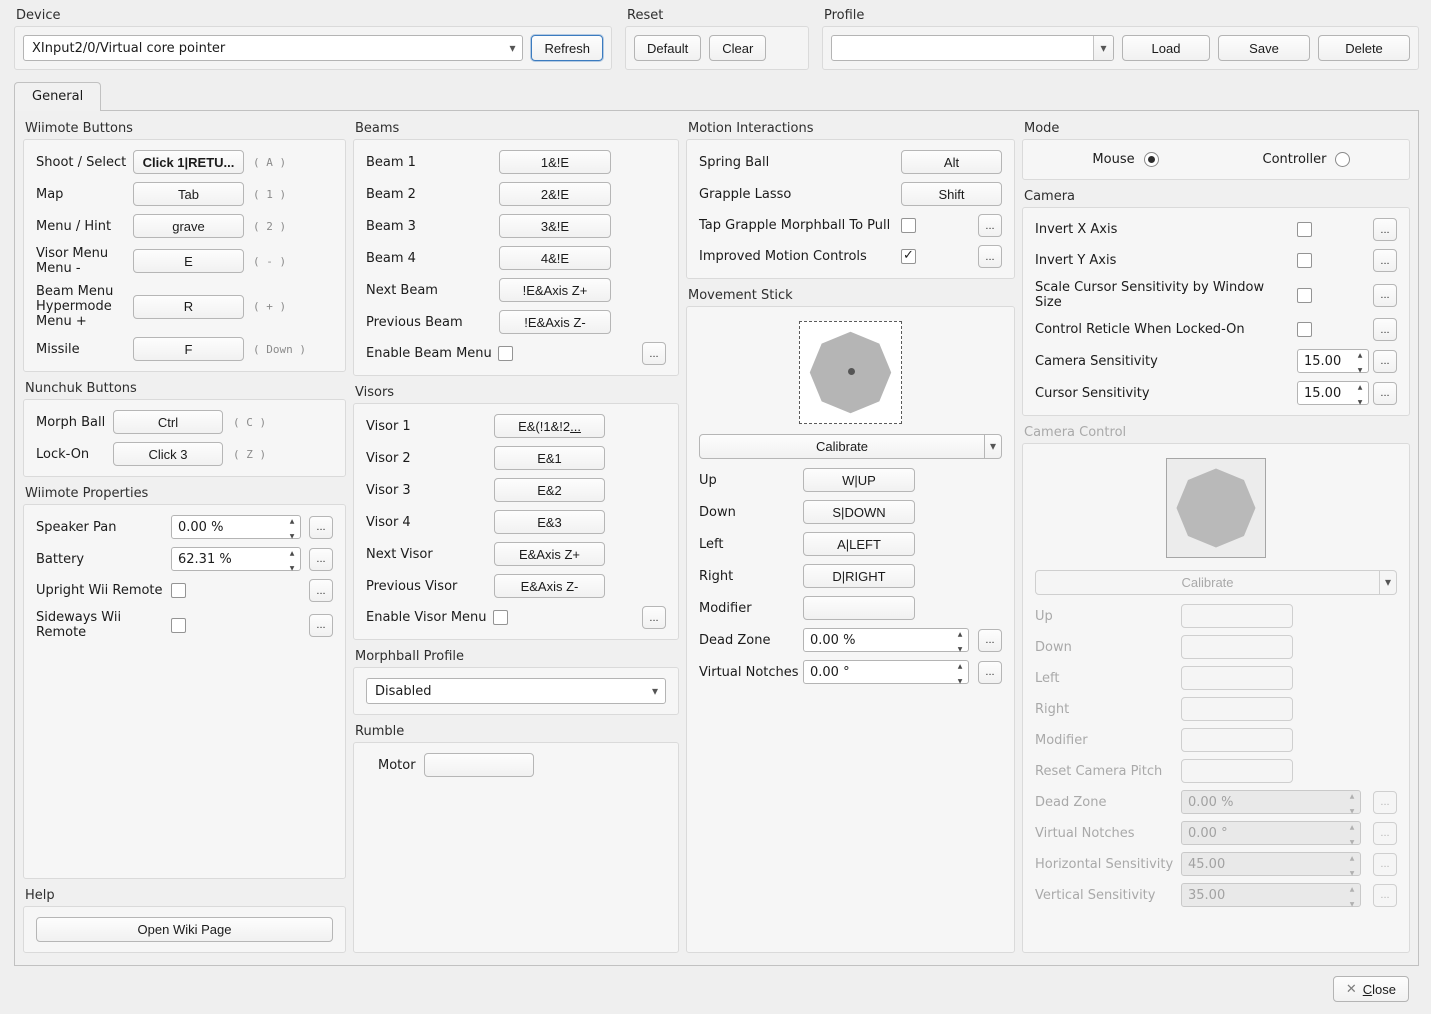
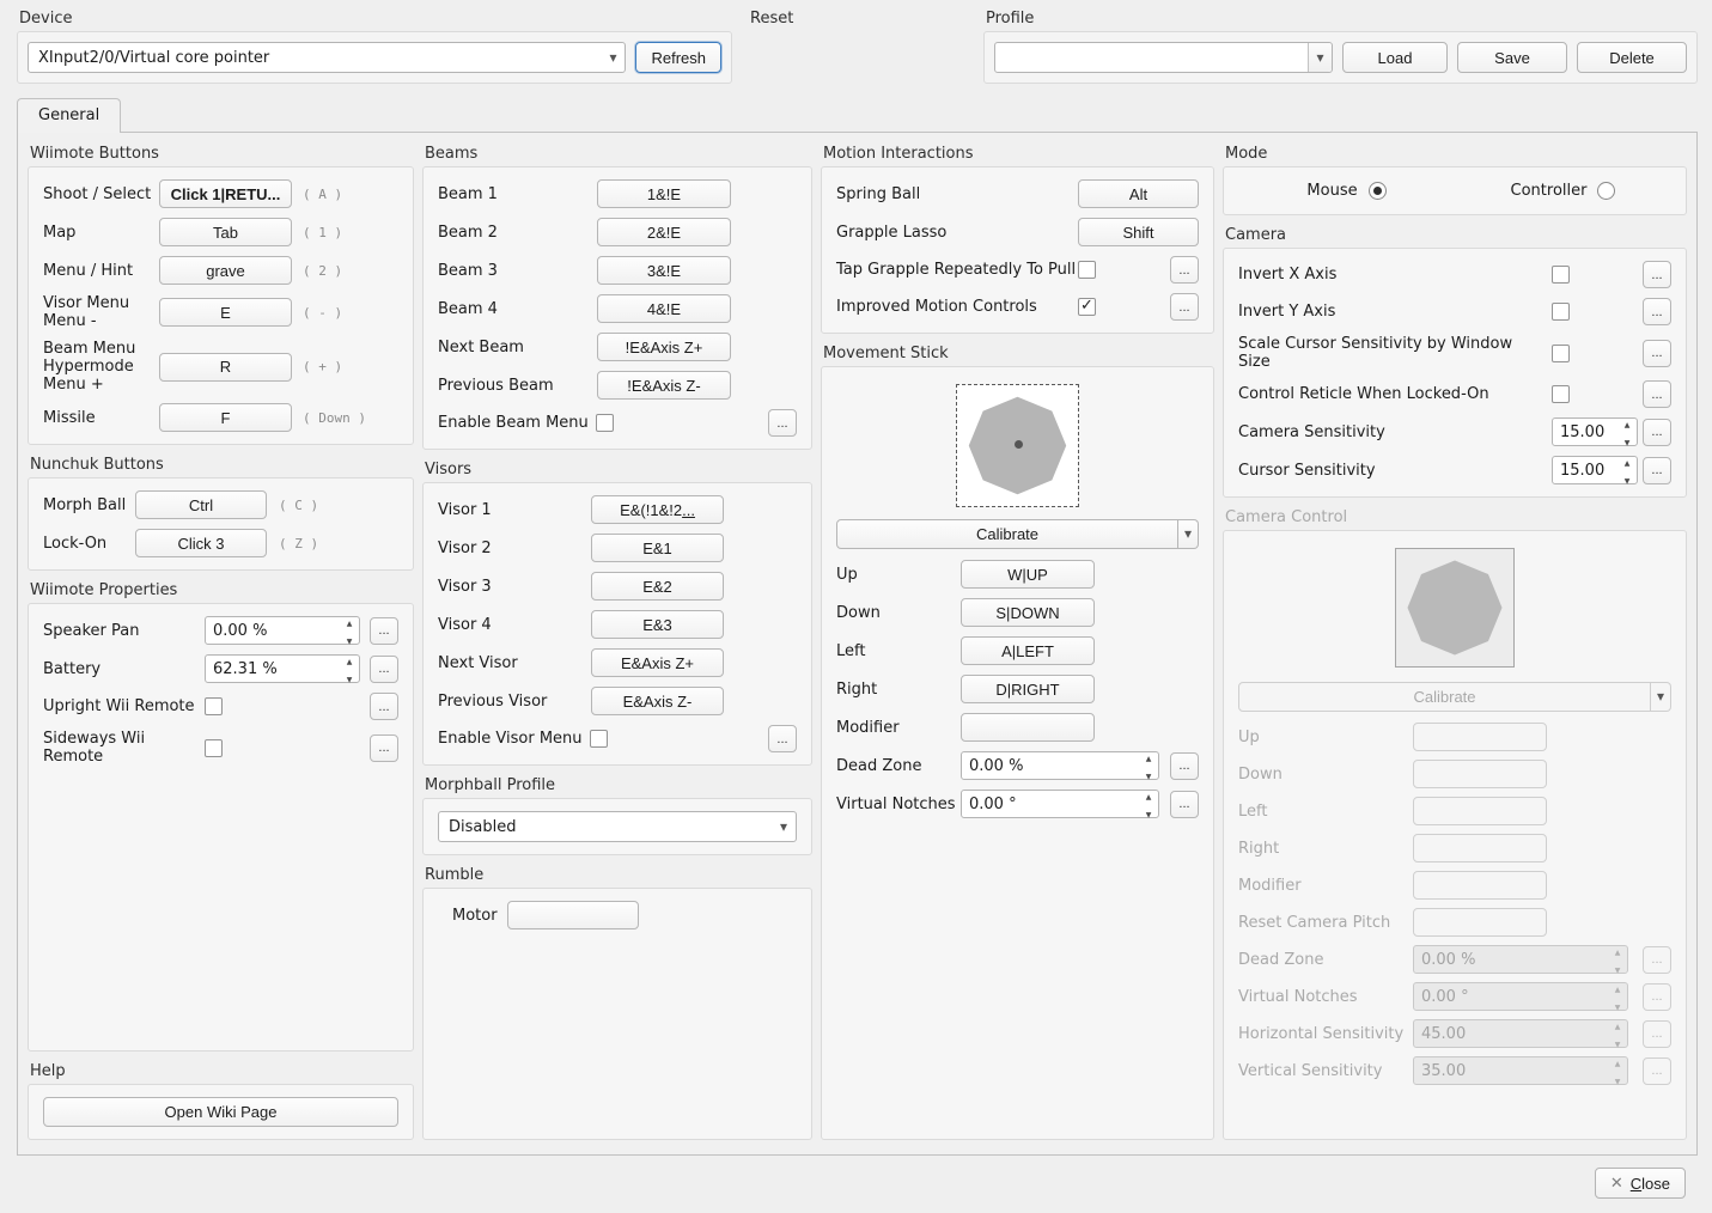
  Device
  XInput2/0/Virtual core pointer
  Refresh
  Reset
- Default
- Clear
  Profile
  Load
  Save
  Delete
  General
  Wiimote Buttons
  Shoot / Select
  Click 1|RETU...
  ( A )
  Map
  Tab
  ( 1 )
  Menu / Hint
  grave
  ( 2 )
  Visor Menu
  Menu -
  E
  ( - )
  Beam Menu
  Hypermode
  Menu +
  R
  ( + )
  Missile
  F
  ( Down )
  Nunchuk Buttons
  Morph Ball
  Ctrl
  ( C )
  Lock-On
  Click 3
  ( Z )
  Wiimote Properties
  Speaker Pan
  0.00 %
  ...
  Battery
  62.31 %
  ...
  Upright Wii Remote
  ...
  Sideways Wii Remote
  ...
  Help
  Open Wiki Page
  Beams
  Beam 1
  1&!E
  Beam 2
  2&!E
  Beam 3
  3&!E
  Beam 4
  4&!E
  Next Beam
  !E&Axis Z+
  Previous Beam
  !E&Axis Z-
  Enable Beam Menu
  ...
  Visors
  Visor 1
  E&(!1&!2
  ...
  Visor 2
  E&1
  Visor 3
  E&2
  Visor 4
  E&3
  Next Visor
  E&Axis Z+
  Previous Visor
  E&Axis Z-
  Enable Visor Menu
  ...
  Morphball Profile
  Disabled
  Rumble
  Motor
  Motion Interactions
  Spring Ball
  Alt
  Grapple Lasso
  Shift
- Tap Grapple Morphball To Pull
+ Tap Grapple Repeatedly To Pull
  ...
  Improved Motion Controls
  ...
  Movement Stick
  Calibrate
  Up
  W|UP
  Down
  S|DOWN
  Left
  A|LEFT
  Right
  D|RIGHT
  Modifier
  Dead Zone
  0.00 %
  ...
  Virtual Notches
  0.00 °
  ...
  Mode
  Mouse
  Controller
  Camera
  Invert X Axis
  ...
  Invert Y Axis
  ...
  Scale Cursor Sensitivity by Window Size
  ...
  Control Reticle When Locked-On
  ...
  Camera Sensitivity
  15.00
  ...
  Cursor Sensitivity
  15.00
  ...
  Camera Control
  Calibrate
  Up
  Down
  Left
  Right
  Modifier
  Reset Camera Pitch
  Dead Zone
  0.00 %
  ...
  Virtual Notches
  0.00 °
  ...
  Horizontal Sensitivity
  45.00
  ...
  Vertical Sensitivity
  35.00
  ...
  ✕
  Close
